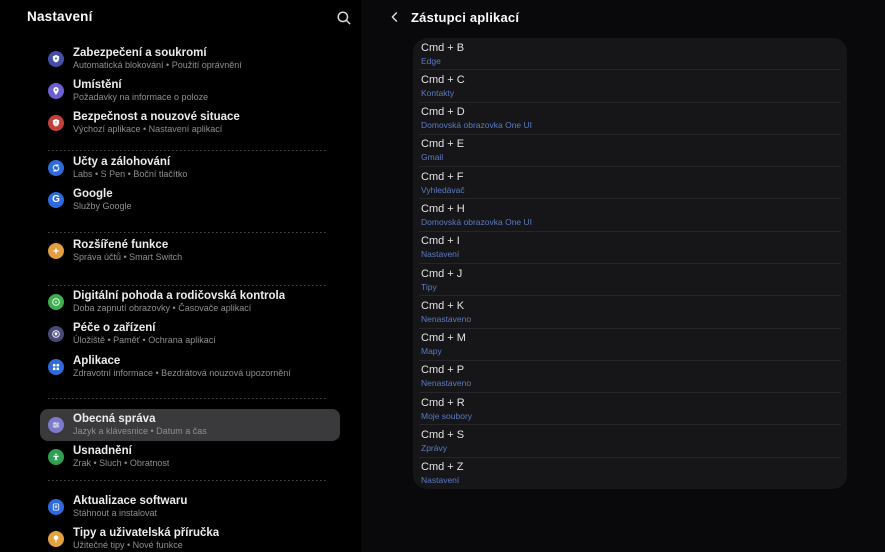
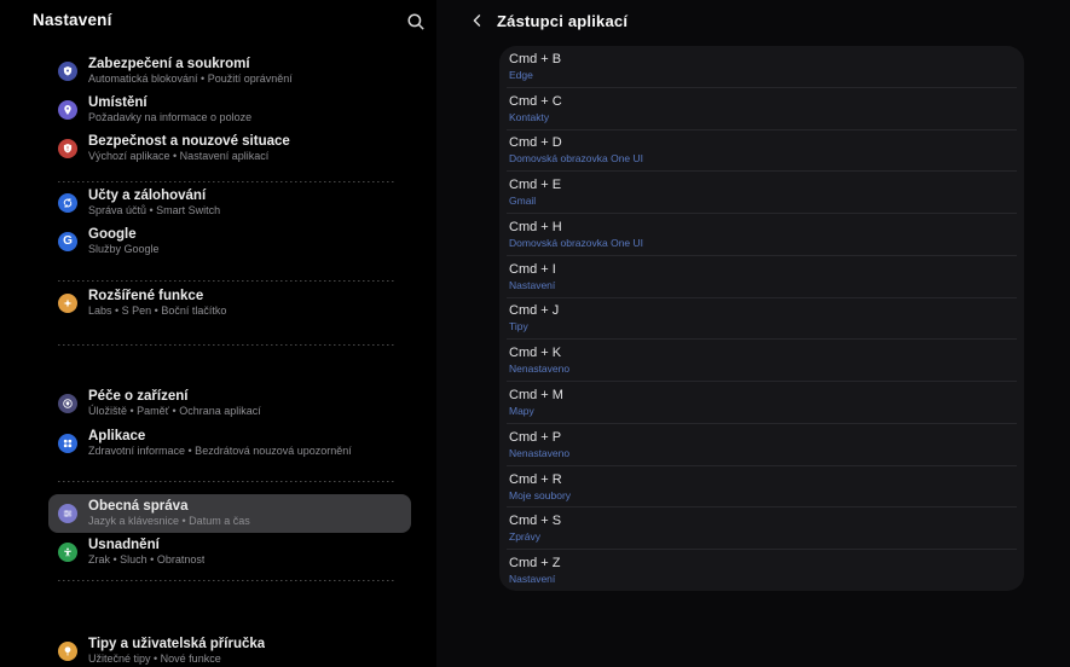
  Nastavení
  Zabezpečení a soukromí
  Automatická blokování • Použití oprávnění
  Umístění
  Požadavky na informace o poloze
  Bezpečnost a nouzové situace
  Výchozí aplikace • Nastavení aplikací
  Účty a zálohování
- Labs • S Pen • Boční tlačítko
+ Správa účtů • Smart Switch
  G
  Google
  Služby Google
  Rozšířené funkce
- Správa účtů • Smart Switch
+ Labs • S Pen • Boční tlačítko
- Digitální pohoda a rodičovská kontrola
- Doba zapnutí obrazovky • Časovače aplikací
  Péče o zařízení
  Úložiště • Paměť • Ochrana aplikací
  Aplikace
  Zdravotní informace • Bezdrátová nouzová upozornění
  Obecná správa
  Jazyk a klávesnice • Datum a čas
  Usnadnění
  Zrak • Sluch • Obratnost
- Aktualizace softwaru
- Stáhnout a instalovat
  Tipy a uživatelská příručka
  Užitečné tipy • Nové funkce
  Zástupci aplikací
  Cmd + B
  Edge
  Cmd + C
  Kontakty
  Cmd + D
  Domovská obrazovka One UI
  Cmd + E
  Gmail
- Cmd + F
- Vyhledávač
  Cmd + H
  Domovská obrazovka One UI
  Cmd + I
  Nastavení
  Cmd + J
  Tipy
  Cmd + K
  Nenastaveno
  Cmd + M
  Mapy
  Cmd + P
  Nenastaveno
  Cmd + R
  Moje soubory
  Cmd + S
  Zprávy
  Cmd + Z
  Nastavení
